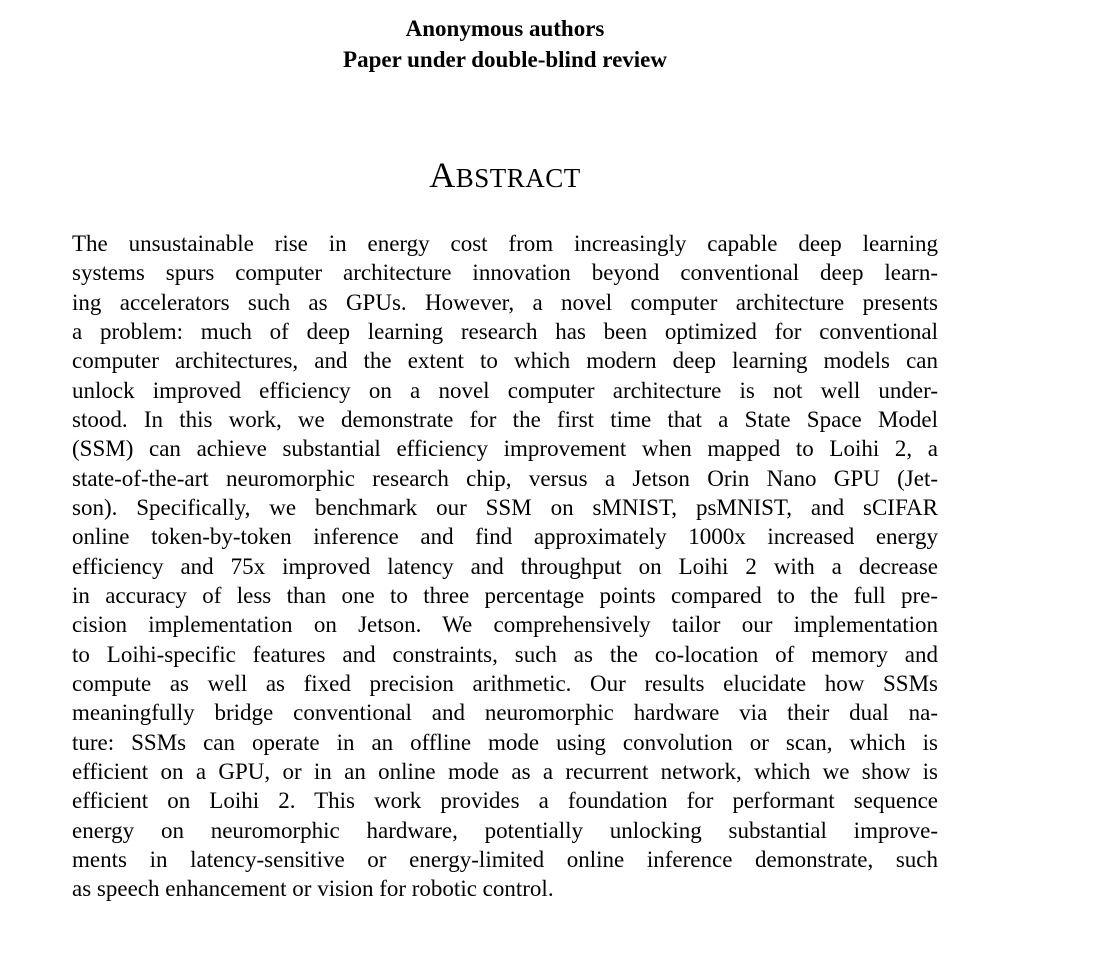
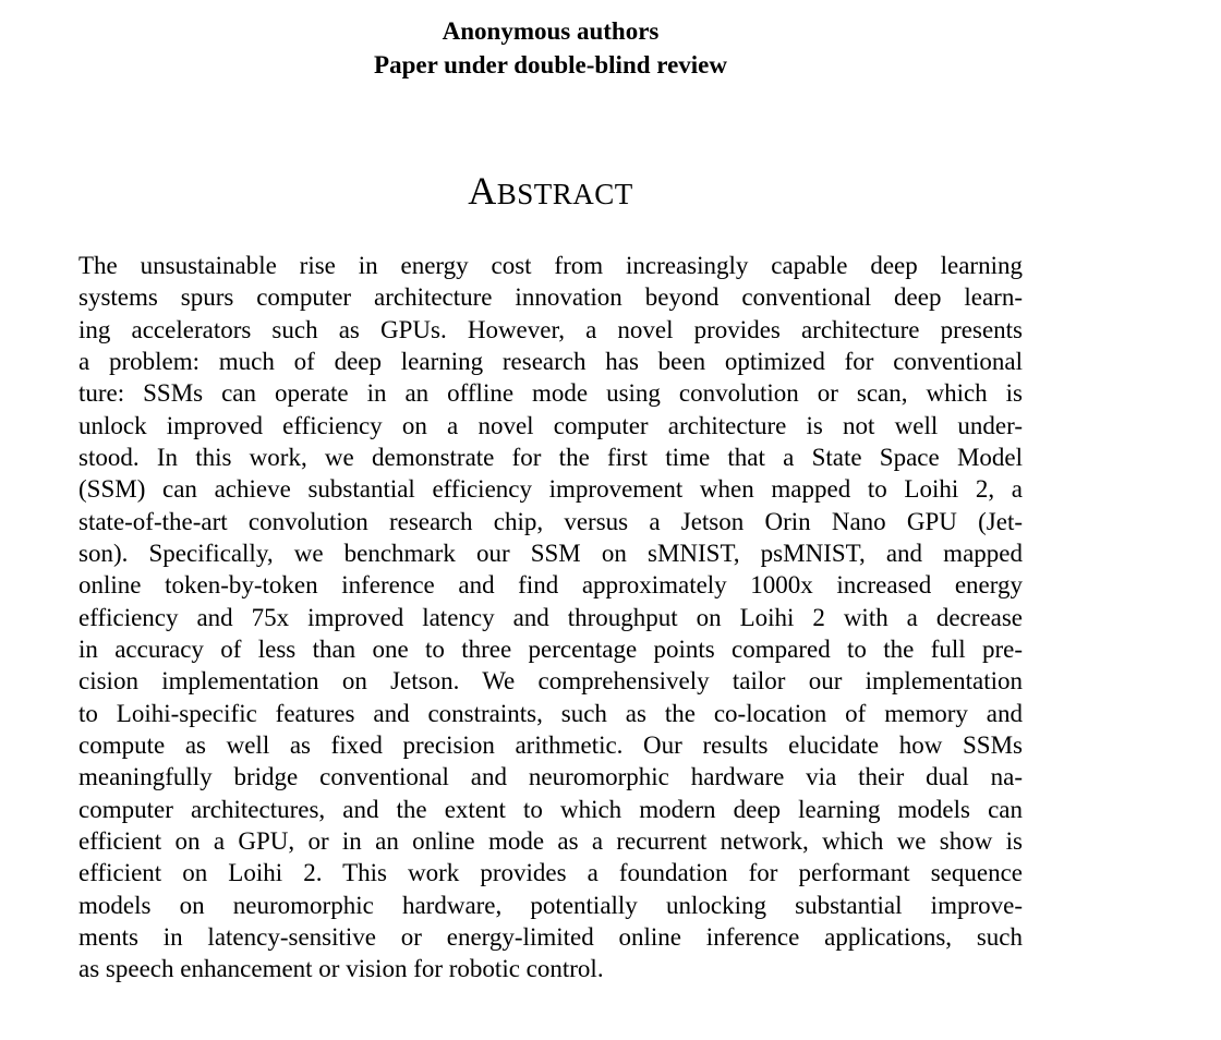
  Anonymous authors
  Paper under double-blind review
  ABSTRACT
  The unsustainable rise in energy cost from increasingly capable deep learning
  systems spurs computer architecture innovation beyond conventional deep learn-
- ing accelerators such as GPUs. However, a novel computer architecture presents
+ ing accelerators such as GPUs. However, a novel provides architecture presents
  a problem: much of deep learning research has been optimized for conventional
- computer architectures, and the extent to which modern deep learning models can
+ ture: SSMs can operate in an offline mode using convolution or scan, which is
  unlock improved efficiency on a novel computer architecture is not well under-
  stood. In this work, we demonstrate for the first time that a State Space Model
  (SSM) can achieve substantial efficiency improvement when mapped to Loihi 2, a
- state-of-the-art neuromorphic research chip, versus a Jetson Orin Nano GPU (Jet-
+ state-of-the-art convolution research chip, versus a Jetson Orin Nano GPU (Jet-
- son). Specifically, we benchmark our SSM on sMNIST, psMNIST, and sCIFAR
+ son). Specifically, we benchmark our SSM on sMNIST, psMNIST, and mapped
  online token-by-token inference and find approximately 1000x increased energy
  efficiency and 75x improved latency and throughput on Loihi 2 with a decrease
  in accuracy of less than one to three percentage points compared to the full pre-
  cision implementation on Jetson. We comprehensively tailor our implementation
  to Loihi-specific features and constraints, such as the co-location of memory and
  compute as well as fixed precision arithmetic. Our results elucidate how SSMs
  meaningfully bridge conventional and neuromorphic hardware via their dual na-
- ture: SSMs can operate in an offline mode using convolution or scan, which is
+ computer architectures, and the extent to which modern deep learning models can
  efficient on a GPU, or in an online mode as a recurrent network, which we show is
  efficient on Loihi 2. This work provides a foundation for performant sequence
- energy on neuromorphic hardware, potentially unlocking substantial improve-
+ models on neuromorphic hardware, potentially unlocking substantial improve-
- ments in latency-sensitive or energy-limited online inference demonstrate, such
+ ments in latency-sensitive or energy-limited online inference applications, such
  as speech enhancement or vision for robotic control.
